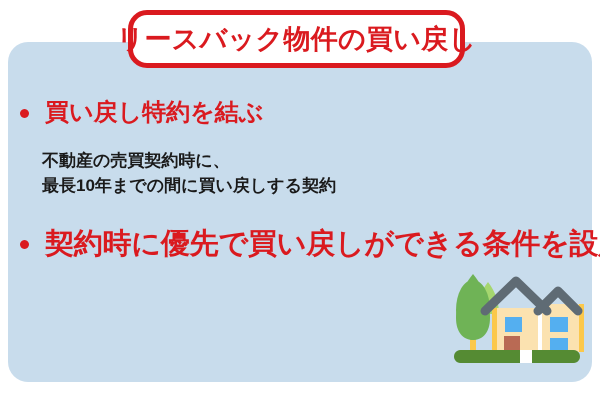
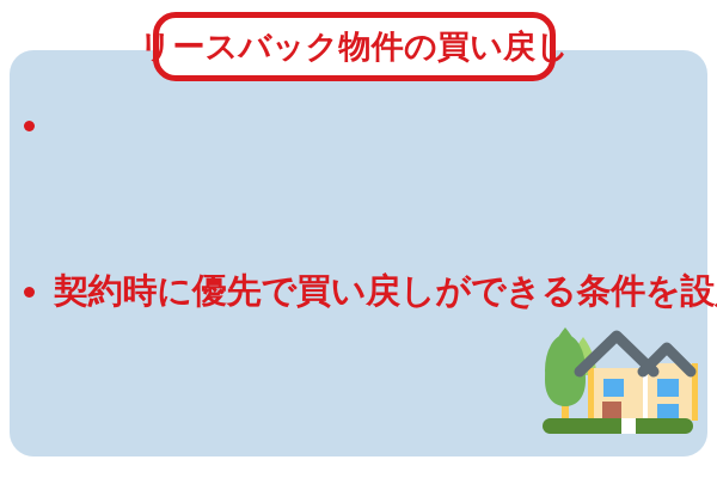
  リースバック物件の買い戻し
- 買い戻し特約を結ぶ
- 不動産の売買契約時に、
- 最長10年までの間に買い戻しする契約
  契約時に優先で買い戻しができる条件を設
